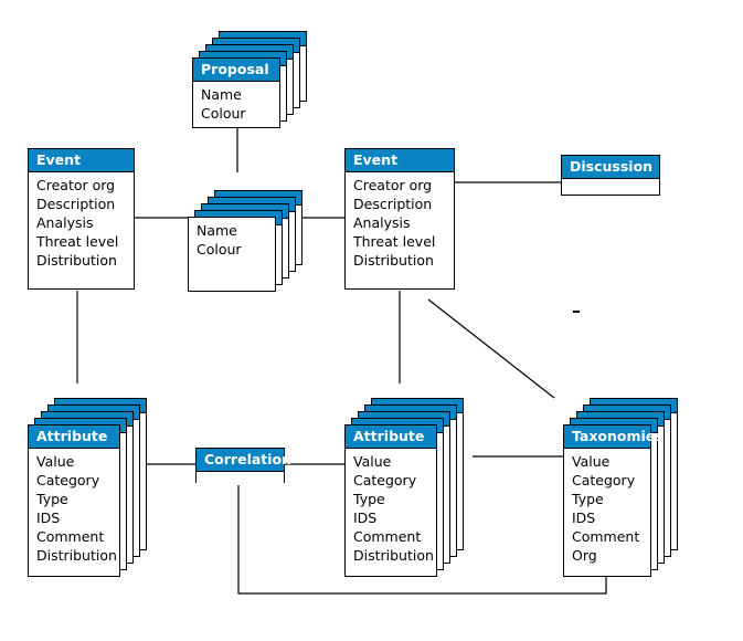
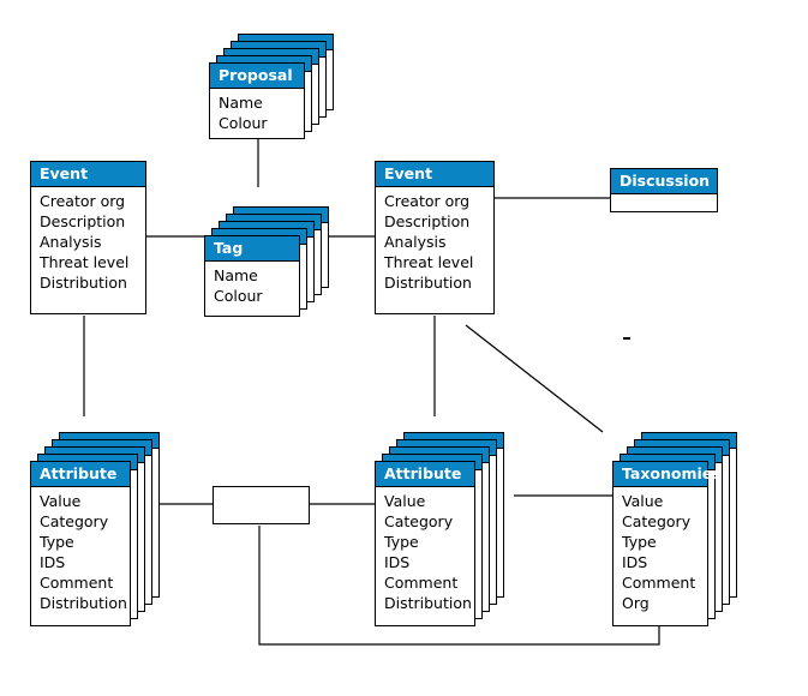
  Proposal
  Name
  Colour
  Event
  Creator org
  Description
  Analysis
  Threat level
  Distribution
+ Tag
  Name
  Colour
  Event
  Creator org
  Description
  Analysis
  Threat level
  Distribution
  Discussion
  Attribute
  Value
  Category
  Type
  IDS
  Comment
  Distribution
- Correlation
  Attribute
  Value
  Category
  Type
  IDS
  Comment
  Distribution
  Taxonomies
  Value
  Category
  Type
  IDS
  Comment
  Org
